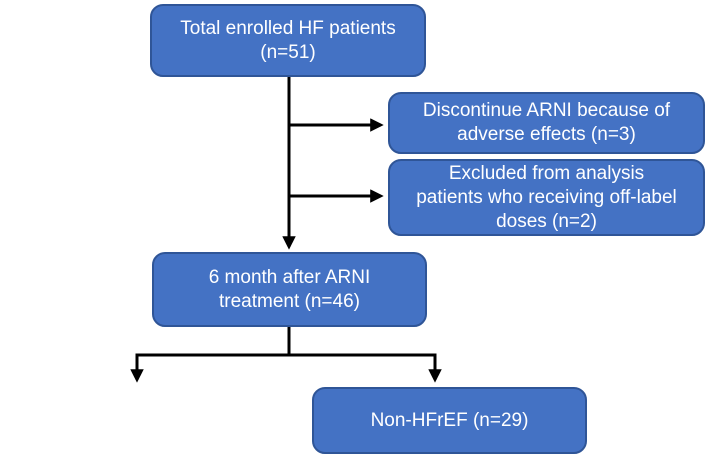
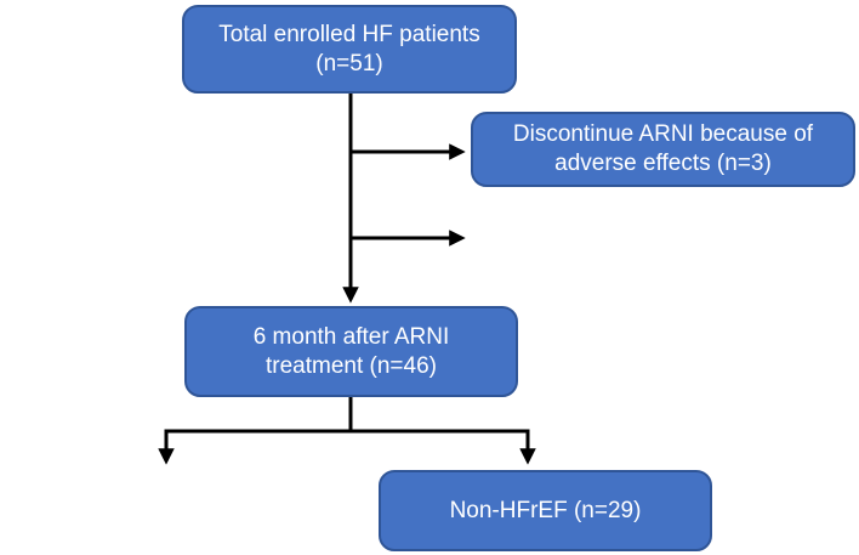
  Total enrolled HF patients
  (n=51)
  Discontinue ARNI because of
  adverse effects (n=3)
- Excluded from analysis
- patients who receiving off-label
- doses (n=2)
  6 month after ARNI
  treatment (n=46)
  Non-HFrEF (n=29)
